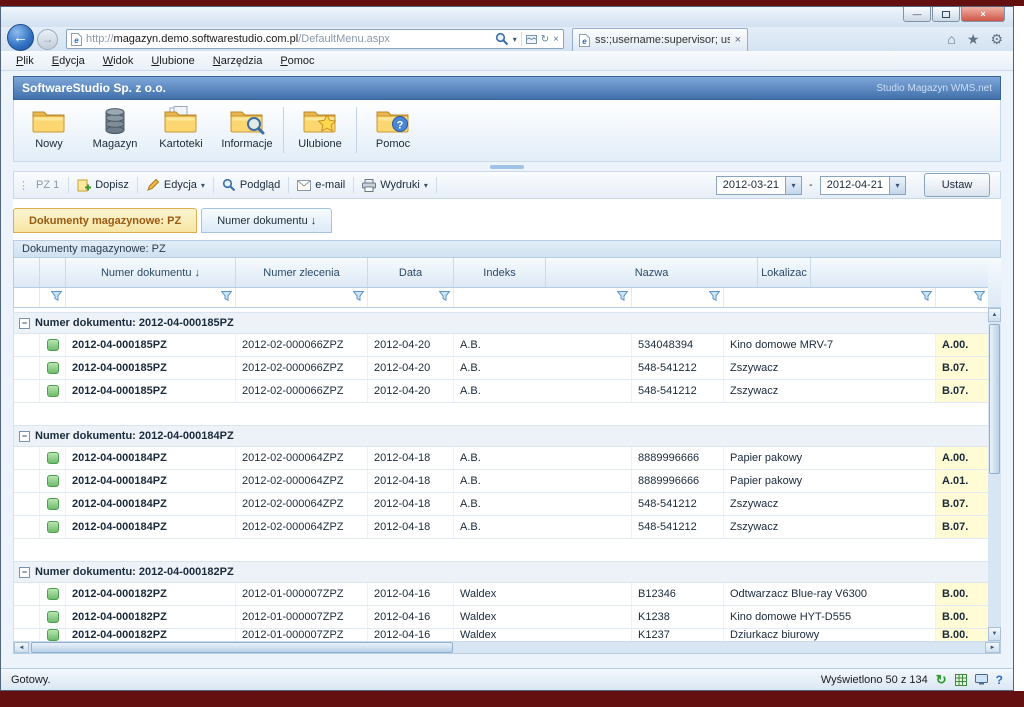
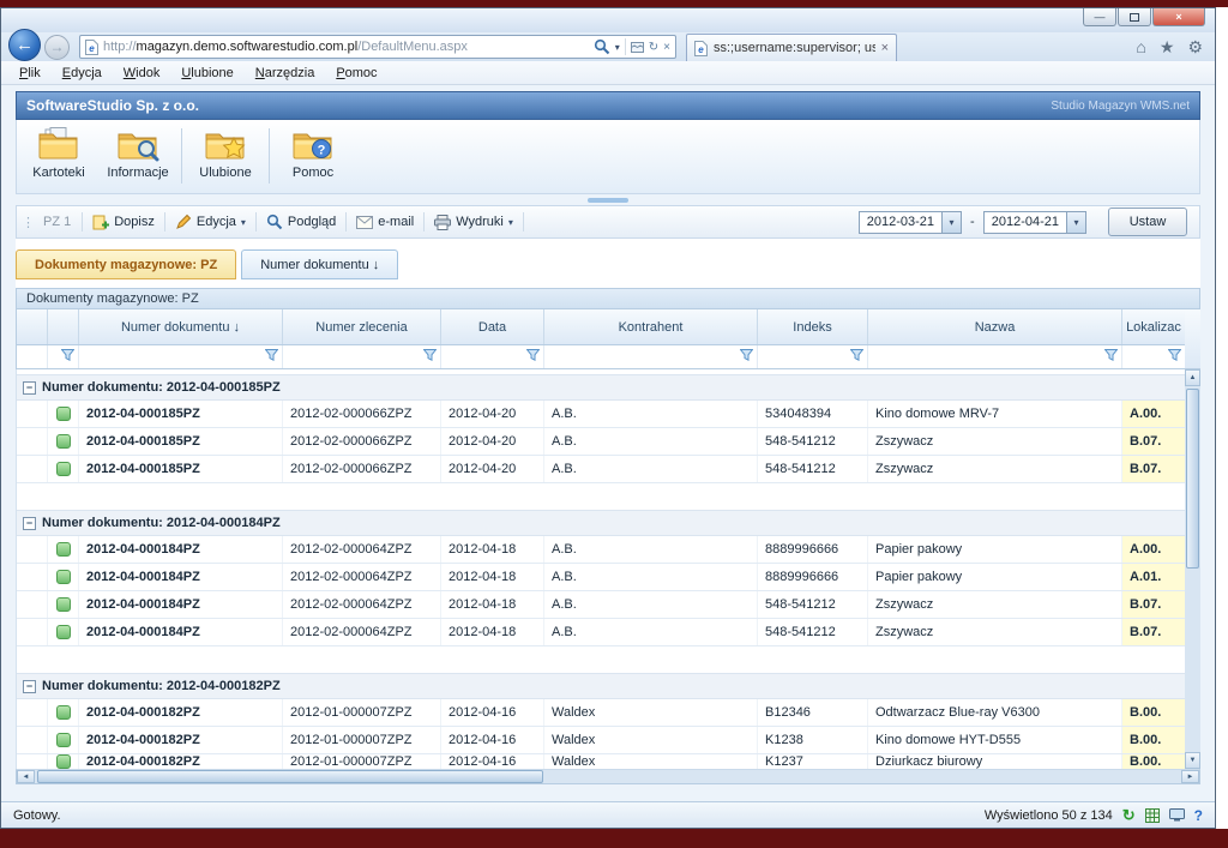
  —
  ×
  ←
  →
  e
  http://magazyn.demo.softwarestudio.com.pl/DefaultMenu.aspx
  ▾
  ↻
  ×
  e
  ss:;username:supervisor; u
  ×
  ⌂
  ★
  ⚙
  Plik
  Edycja
  Widok
  Ulubione
  Narzędzia
  Pomoc
  SoftwareStudio Sp. z o.o.
  Studio Magazyn WMS.net
- Nowy
- Magazyn
  Kartoteki
  Informacje
  Ulubione
  ?
  Pomoc
  ⋮
  PZ 1
  Dopisz
  Edycja
  ▾
  Podgląd
  e-mail
  Wydruki
  ▾
  2012-03-21
  ▾
  -
  2012-04-21
  ▾
  Ustaw
  Dokumenty magazynowe: PZ
  Numer dokumentu ↓
  Dokumenty magazynowe: PZ
  Numer dokumentu ↓
  Numer zlecenia
  Data
+ Kontrahent
  Indeks
  Nazwa
  Lokalizac
  −
  Numer dokumentu: 2012-04-000185PZ
  2012-04-000185PZ
  2012-02-000066ZPZ
  2012-04-20
  A.B.
  534048394
  Kino domowe MRV-7
  A.00.
  2012-04-000185PZ
  2012-02-000066ZPZ
  2012-04-20
  A.B.
  548-541212
  Zszywacz
  B.07.
  2012-04-000185PZ
  2012-02-000066ZPZ
  2012-04-20
  A.B.
  548-541212
  Zszywacz
  B.07.
  −
  Numer dokumentu: 2012-04-000184PZ
  2012-04-000184PZ
  2012-02-000064ZPZ
  2012-04-18
  A.B.
  8889996666
  Papier pakowy
  A.00.
  2012-04-000184PZ
  2012-02-000064ZPZ
  2012-04-18
  A.B.
  8889996666
  Papier pakowy
  A.01.
  2012-04-000184PZ
  2012-02-000064ZPZ
  2012-04-18
  A.B.
  548-541212
  Zszywacz
  B.07.
  2012-04-000184PZ
  2012-02-000064ZPZ
  2012-04-18
  A.B.
  548-541212
  Zszywacz
  B.07.
  −
  Numer dokumentu: 2012-04-000182PZ
  2012-04-000182PZ
  2012-01-000007ZPZ
  2012-04-16
  Waldex
  B12346
  Odtwarzacz Blue-ray V6300
  B.00.
  2012-04-000182PZ
  2012-01-000007ZPZ
  2012-04-16
  Waldex
  K1238
  Kino domowe HYT-D555
  B.00.
  2012-04-000182PZ
  2012-01-000007ZPZ
  2012-04-16
  Waldex
  K1237
  Dziurkacz biurowy
  B.00.
  Gotowy.
  Wyświetlono 50 z 134
  ↻
  ?
